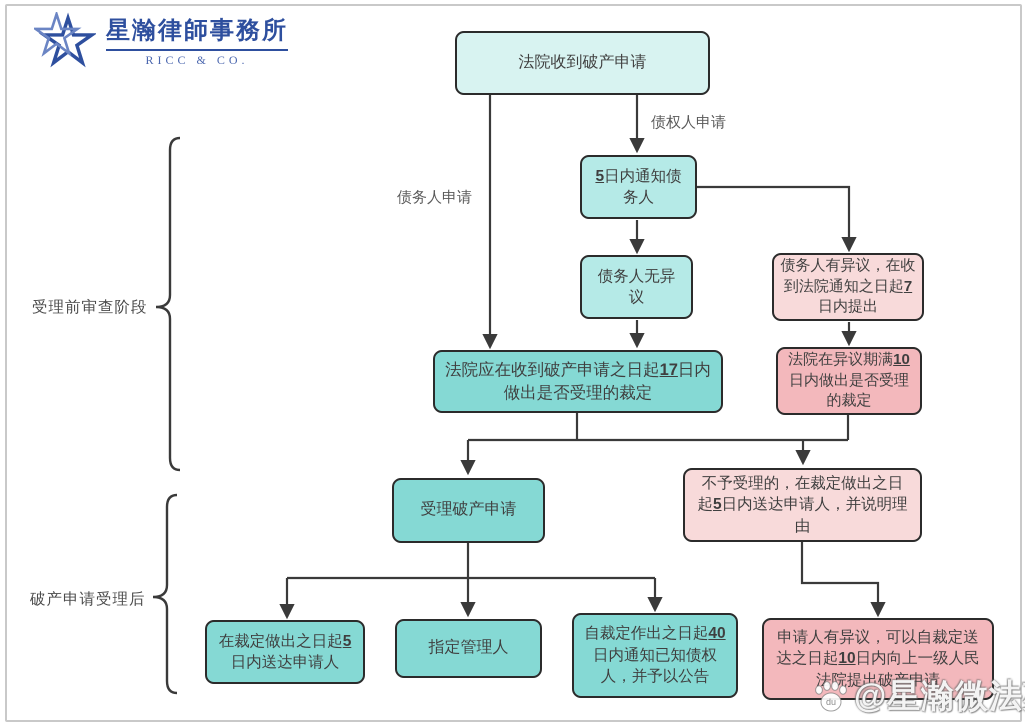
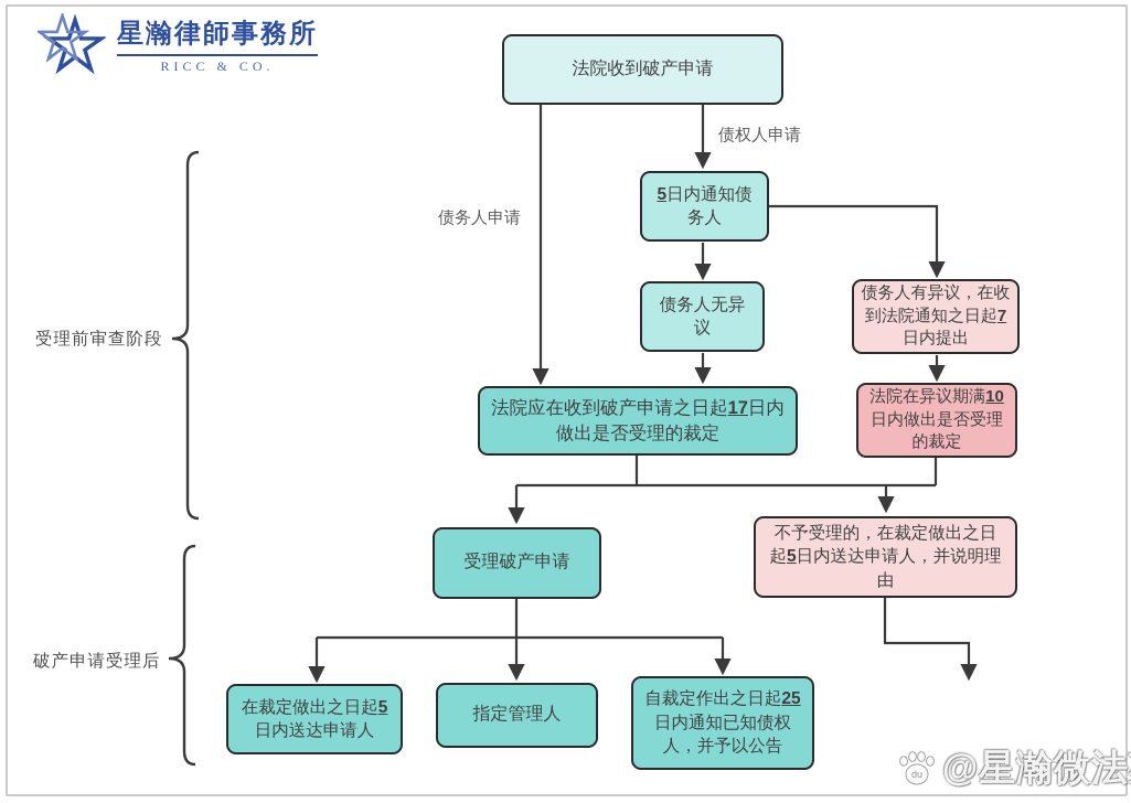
  星瀚律師事務所
  RICC & CO.
  受理前审查阶段
  破产申请受理后
  债权人申请
  债务人申请
  法院收到破产申请
  5日内通知债务人
  债务人无异议
  债务人有异议，在收到法院通知之日起7日内提出
  法院在异议期满10日内做出是否受理的裁定
  法院应在收到破产申请之日起17日内做出是否受理的裁定
  受理破产申请
  不予受理的，在裁定做出之日起5日内送达申请人，并说明理由
  在裁定做出之日起5日内送达申请人
  指定管理人
- 自裁定作出之日起40日内通知已知债权人，并予以公告
+ 自裁定作出之日起25日内通知已知债权人，并予以公告
- 申请人有异议，可以自裁定送达之日起10日内向上一级人民法院提出破产申请
  du
  @星瀚微法
